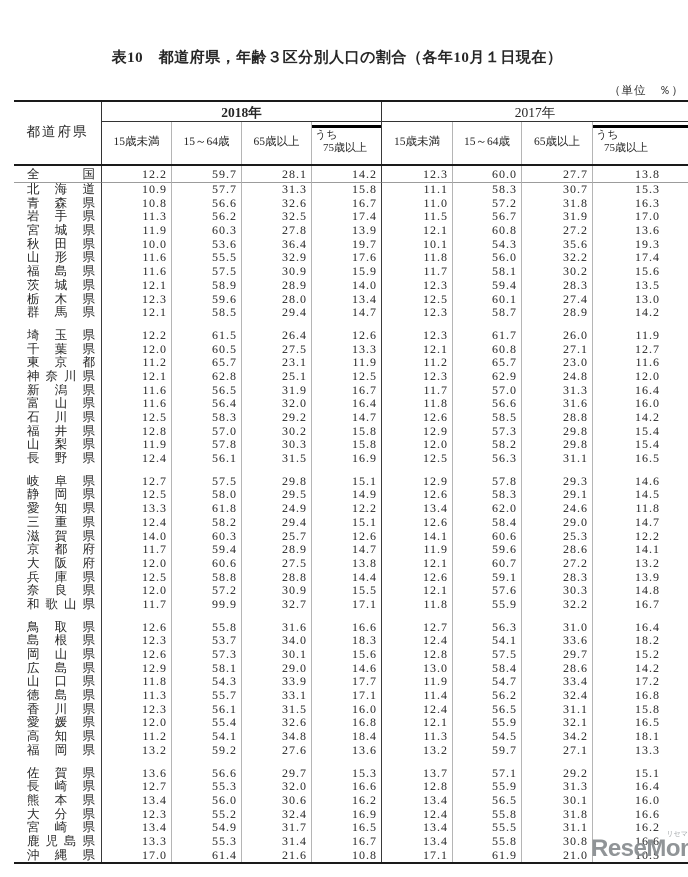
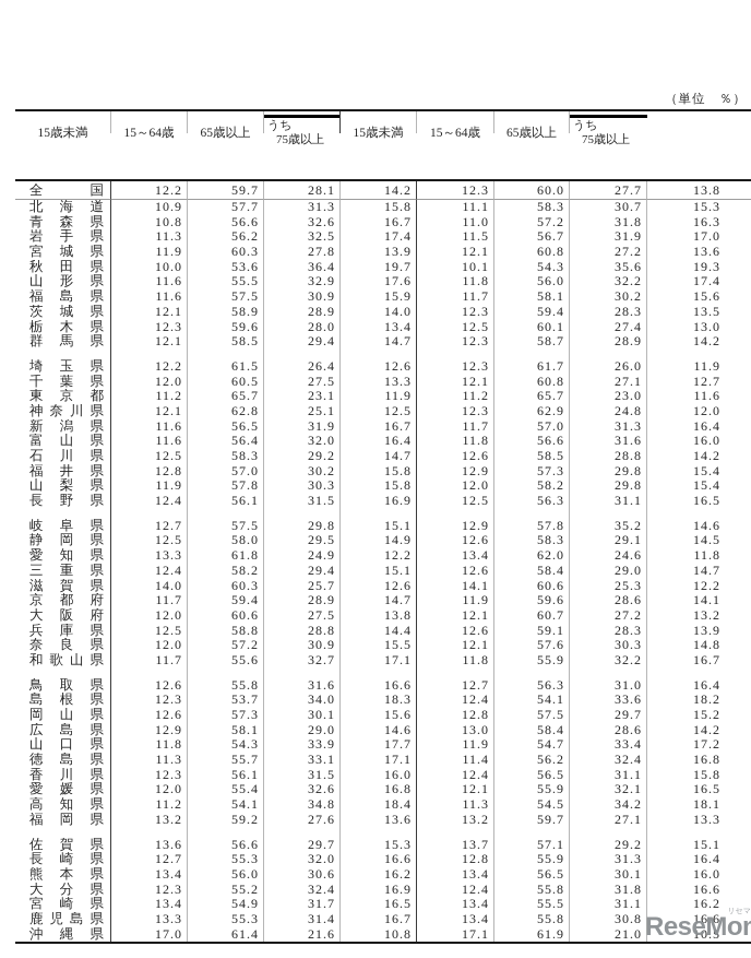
- 表10 都道府県，年齢３区分別人口の割合（各年10月１日現在）
  （単位 ％）
- 都道府県
- 2018年
- 2017年
  15歳未満
  15～64歳
  65歳以上
  うち
  75歳以上
  15歳未満
  15～64歳
  65歳以上
  うち
  75歳以上
  全
  国
  12.2
  59.7
  28.1
  14.2
  12.3
  60.0
  27.7
  13.8
  北
  海
  道
  10.9
  57.7
  31.3
  15.8
  11.1
  58.3
  30.7
  15.3
  青
  森
  県
  10.8
  56.6
  32.6
  16.7
  11.0
  57.2
  31.8
  16.3
  岩
  手
  県
  11.3
  56.2
  32.5
  17.4
  11.5
  56.7
  31.9
  17.0
  宮
  城
  県
  11.9
  60.3
  27.8
  13.9
  12.1
  60.8
  27.2
  13.6
  秋
  田
  県
  10.0
  53.6
  36.4
  19.7
  10.1
  54.3
  35.6
  19.3
  山
  形
  県
  11.6
  55.5
  32.9
  17.6
  11.8
  56.0
  32.2
  17.4
  福
  島
  県
  11.6
  57.5
  30.9
  15.9
  11.7
  58.1
  30.2
  15.6
  茨
  城
  県
  12.1
  58.9
  28.9
  14.0
  12.3
  59.4
  28.3
  13.5
  栃
  木
  県
  12.3
  59.6
  28.0
  13.4
  12.5
  60.1
  27.4
  13.0
  群
  馬
  県
  12.1
  58.5
  29.4
  14.7
  12.3
  58.7
  28.9
  14.2
  埼
  玉
  県
  12.2
  61.5
  26.4
  12.6
  12.3
  61.7
  26.0
  11.9
  千
  葉
  県
  12.0
  60.5
  27.5
  13.3
  12.1
  60.8
  27.1
  12.7
  東
  京
  都
  11.2
  65.7
  23.1
  11.9
  11.2
  65.7
  23.0
  11.6
  神
  奈
  川
  県
  12.1
  62.8
  25.1
  12.5
  12.3
  62.9
  24.8
  12.0
  新
  潟
  県
  11.6
  56.5
  31.9
  16.7
  11.7
  57.0
  31.3
  16.4
  富
  山
  県
  11.6
  56.4
  32.0
  16.4
  11.8
  56.6
  31.6
  16.0
  石
  川
  県
  12.5
  58.3
  29.2
  14.7
  12.6
  58.5
  28.8
  14.2
  福
  井
  県
  12.8
  57.0
  30.2
  15.8
  12.9
  57.3
  29.8
  15.4
  山
  梨
  県
  11.9
  57.8
  30.3
  15.8
  12.0
  58.2
  29.8
  15.4
  長
  野
  県
  12.4
  56.1
  31.5
  16.9
  12.5
  56.3
  31.1
  16.5
  岐
  阜
  県
  12.7
  57.5
  29.8
  15.1
  12.9
  57.8
- 29.3
+ 35.2
  14.6
  静
  岡
  県
  12.5
  58.0
  29.5
  14.9
  12.6
  58.3
  29.1
  14.5
  愛
  知
  県
  13.3
  61.8
  24.9
  12.2
  13.4
  62.0
  24.6
  11.8
  三
  重
  県
  12.4
  58.2
  29.4
  15.1
  12.6
  58.4
  29.0
  14.7
  滋
  賀
  県
  14.0
  60.3
  25.7
  12.6
  14.1
  60.6
  25.3
  12.2
  京
  都
  府
  11.7
  59.4
  28.9
  14.7
  11.9
  59.6
  28.6
  14.1
  大
  阪
  府
  12.0
  60.6
  27.5
  13.8
  12.1
  60.7
  27.2
  13.2
  兵
  庫
  県
  12.5
  58.8
  28.8
  14.4
  12.6
  59.1
  28.3
  13.9
  奈
  良
  県
  12.0
  57.2
  30.9
  15.5
  12.1
  57.6
  30.3
  14.8
  和
  歌
  山
  県
  11.7
- 99.9
+ 55.6
  32.7
  17.1
  11.8
  55.9
  32.2
  16.7
  鳥
  取
  県
  12.6
  55.8
  31.6
  16.6
  12.7
  56.3
  31.0
  16.4
  島
  根
  県
  12.3
  53.7
  34.0
  18.3
  12.4
  54.1
  33.6
  18.2
  岡
  山
  県
  12.6
  57.3
  30.1
  15.6
  12.8
  57.5
  29.7
  15.2
  広
  島
  県
  12.9
  58.1
  29.0
  14.6
  13.0
  58.4
  28.6
  14.2
  山
  口
  県
  11.8
  54.3
  33.9
  17.7
  11.9
  54.7
  33.4
  17.2
  徳
  島
  県
  11.3
  55.7
  33.1
  17.1
  11.4
  56.2
  32.4
  16.8
  香
  川
  県
  12.3
  56.1
  31.5
  16.0
  12.4
  56.5
  31.1
  15.8
  愛
  媛
  県
  12.0
  55.4
  32.6
  16.8
  12.1
  55.9
  32.1
  16.5
  高
  知
  県
  11.2
  54.1
  34.8
  18.4
  11.3
  54.5
  34.2
  18.1
  福
  岡
  県
  13.2
  59.2
  27.6
  13.6
  13.2
  59.7
  27.1
  13.3
  佐
  賀
  県
  13.6
  56.6
  29.7
  15.3
  13.7
  57.1
  29.2
  15.1
  長
  崎
  県
  12.7
  55.3
  32.0
  16.6
  12.8
  55.9
  31.3
  16.4
  熊
  本
  県
  13.4
  56.0
  30.6
  16.2
  13.4
  56.5
  30.1
  16.0
  大
  分
  県
  12.3
  55.2
  32.4
  16.9
  12.4
  55.8
  31.8
  16.6
  宮
  崎
  県
  13.4
  54.9
  31.7
  16.5
  13.4
  55.5
  31.1
  16.2
  鹿
  児
  島
  県
  13.3
  55.3
  31.4
  16.7
  13.4
  55.8
  30.8
  16.6
  沖
  縄
  県
  17.0
  61.4
  21.6
  10.8
  17.1
  61.9
  21.0
  10.5
  ReseMo
